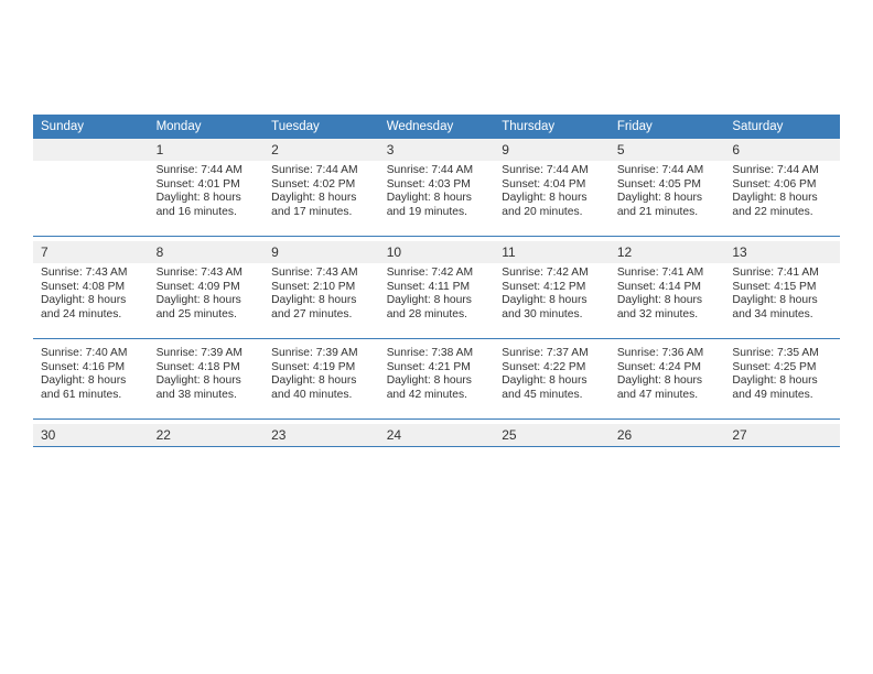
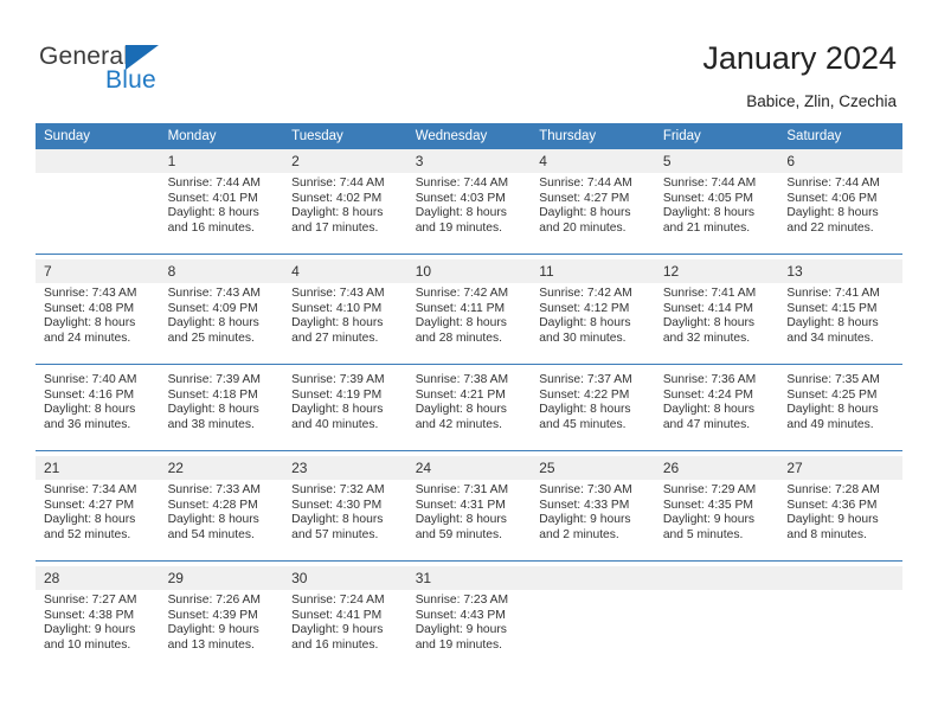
+ General
+ Blue
+ January 2024
+ Babice, Zlin, Czechia
  Sunday	Monday	Tuesday	Wednesday	Thursday	Friday	Saturday
- 	1	2	3	9	5	6
+ 	1	2	3	4	5	6
- 	Sunrise: 7:44 AMSunset: 4:01 PMDaylight: 8 hoursand 16 minutes.	Sunrise: 7:44 AMSunset: 4:02 PMDaylight: 8 hoursand 17 minutes.	Sunrise: 7:44 AMSunset: 4:03 PMDaylight: 8 hoursand 19 minutes.	Sunrise: 7:44 AMSunset: 4:04 PMDaylight: 8 hoursand 20 minutes.	Sunrise: 7:44 AMSunset: 4:05 PMDaylight: 8 hoursand 21 minutes.	Sunrise: 7:44 AMSunset: 4:06 PMDaylight: 8 hoursand 22 minutes.
+ 	Sunrise: 7:44 AMSunset: 4:01 PMDaylight: 8 hoursand 16 minutes.	Sunrise: 7:44 AMSunset: 4:02 PMDaylight: 8 hoursand 17 minutes.	Sunrise: 7:44 AMSunset: 4:03 PMDaylight: 8 hoursand 19 minutes.	Sunrise: 7:44 AMSunset: 4:27 PMDaylight: 8 hoursand 20 minutes.	Sunrise: 7:44 AMSunset: 4:05 PMDaylight: 8 hoursand 21 minutes.	Sunrise: 7:44 AMSunset: 4:06 PMDaylight: 8 hoursand 22 minutes.
- 7	8	9	10	11	12	13
+ 7	8	4	10	11	12	13
- Sunrise: 7:43 AMSunset: 4:08 PMDaylight: 8 hoursand 24 minutes.	Sunrise: 7:43 AMSunset: 4:09 PMDaylight: 8 hoursand 25 minutes.	Sunrise: 7:43 AMSunset: 2:10 PMDaylight: 8 hoursand 27 minutes.	Sunrise: 7:42 AMSunset: 4:11 PMDaylight: 8 hoursand 28 minutes.	Sunrise: 7:42 AMSunset: 4:12 PMDaylight: 8 hoursand 30 minutes.	Sunrise: 7:41 AMSunset: 4:14 PMDaylight: 8 hoursand 32 minutes.	Sunrise: 7:41 AMSunset: 4:15 PMDaylight: 8 hoursand 34 minutes.
+ Sunrise: 7:43 AMSunset: 4:08 PMDaylight: 8 hoursand 24 minutes.	Sunrise: 7:43 AMSunset: 4:09 PMDaylight: 8 hoursand 25 minutes.	Sunrise: 7:43 AMSunset: 4:10 PMDaylight: 8 hoursand 27 minutes.	Sunrise: 7:42 AMSunset: 4:11 PMDaylight: 8 hoursand 28 minutes.	Sunrise: 7:42 AMSunset: 4:12 PMDaylight: 8 hoursand 30 minutes.	Sunrise: 7:41 AMSunset: 4:14 PMDaylight: 8 hoursand 32 minutes.	Sunrise: 7:41 AMSunset: 4:15 PMDaylight: 8 hoursand 34 minutes.
- Sunrise: 7:40 AMSunset: 4:16 PMDaylight: 8 hoursand 61 minutes.	Sunrise: 7:39 AMSunset: 4:18 PMDaylight: 8 hoursand 38 minutes.	Sunrise: 7:39 AMSunset: 4:19 PMDaylight: 8 hoursand 40 minutes.	Sunrise: 7:38 AMSunset: 4:21 PMDaylight: 8 hoursand 42 minutes.	Sunrise: 7:37 AMSunset: 4:22 PMDaylight: 8 hoursand 45 minutes.	Sunrise: 7:36 AMSunset: 4:24 PMDaylight: 8 hoursand 47 minutes.	Sunrise: 7:35 AMSunset: 4:25 PMDaylight: 8 hoursand 49 minutes.
+ Sunrise: 7:40 AMSunset: 4:16 PMDaylight: 8 hoursand 36 minutes.	Sunrise: 7:39 AMSunset: 4:18 PMDaylight: 8 hoursand 38 minutes.	Sunrise: 7:39 AMSunset: 4:19 PMDaylight: 8 hoursand 40 minutes.	Sunrise: 7:38 AMSunset: 4:21 PMDaylight: 8 hoursand 42 minutes.	Sunrise: 7:37 AMSunset: 4:22 PMDaylight: 8 hoursand 45 minutes.	Sunrise: 7:36 AMSunset: 4:24 PMDaylight: 8 hoursand 47 minutes.	Sunrise: 7:35 AMSunset: 4:25 PMDaylight: 8 hoursand 49 minutes.
- 30	22	23	24	25	26	27
+ 21	22	23	24	25	26	27
+ Sunrise: 7:34 AMSunset: 4:27 PMDaylight: 8 hoursand 52 minutes.	Sunrise: 7:33 AMSunset: 4:28 PMDaylight: 8 hoursand 54 minutes.	Sunrise: 7:32 AMSunset: 4:30 PMDaylight: 8 hoursand 57 minutes.	Sunrise: 7:31 AMSunset: 4:31 PMDaylight: 8 hoursand 59 minutes.	Sunrise: 7:30 AMSunset: 4:33 PMDaylight: 9 hoursand 2 minutes.	Sunrise: 7:29 AMSunset: 4:35 PMDaylight: 9 hoursand 5 minutes.	Sunrise: 7:28 AMSunset: 4:36 PMDaylight: 9 hoursand 8 minutes.
+ 28	29	30	31
+ Sunrise: 7:27 AMSunset: 4:38 PMDaylight: 9 hoursand 10 minutes.	Sunrise: 7:26 AMSunset: 4:39 PMDaylight: 9 hoursand 13 minutes.	Sunrise: 7:24 AMSunset: 4:41 PMDaylight: 9 hoursand 16 minutes.	Sunrise: 7:23 AMSunset: 4:43 PMDaylight: 9 hoursand 19 minutes.
